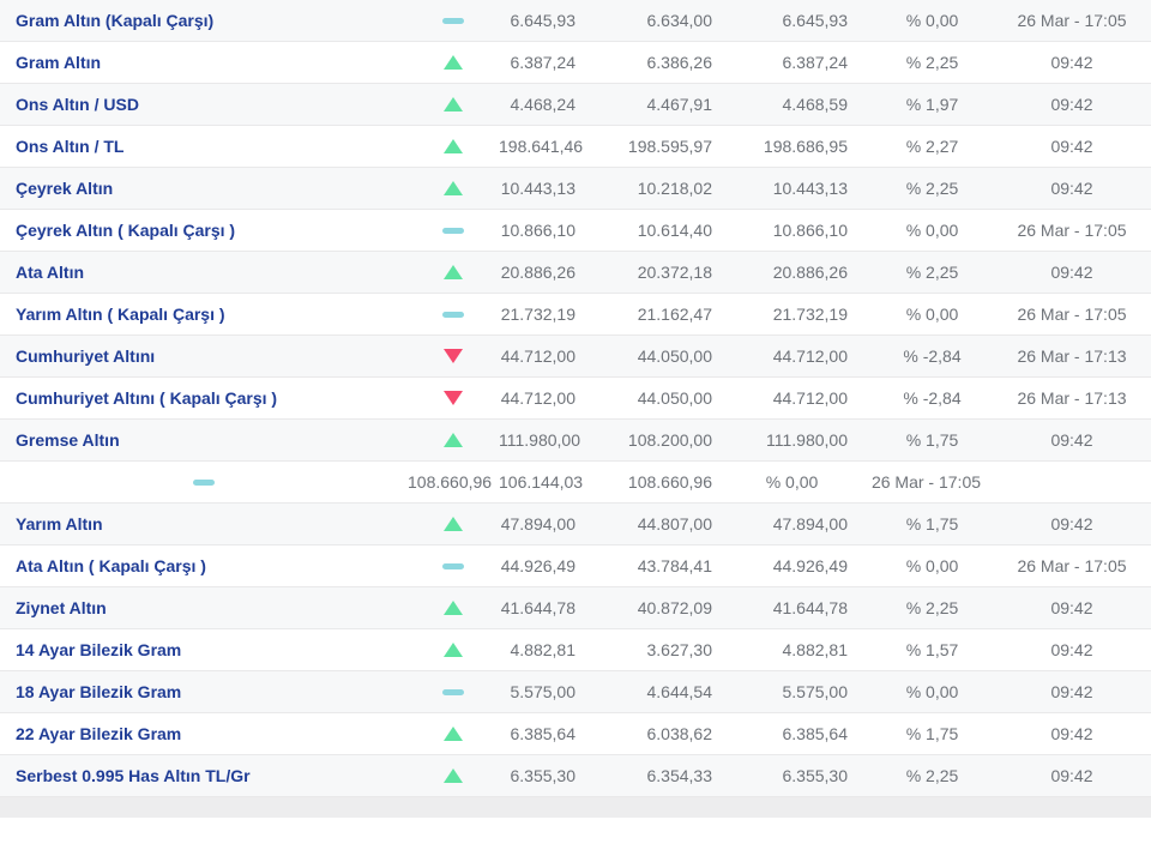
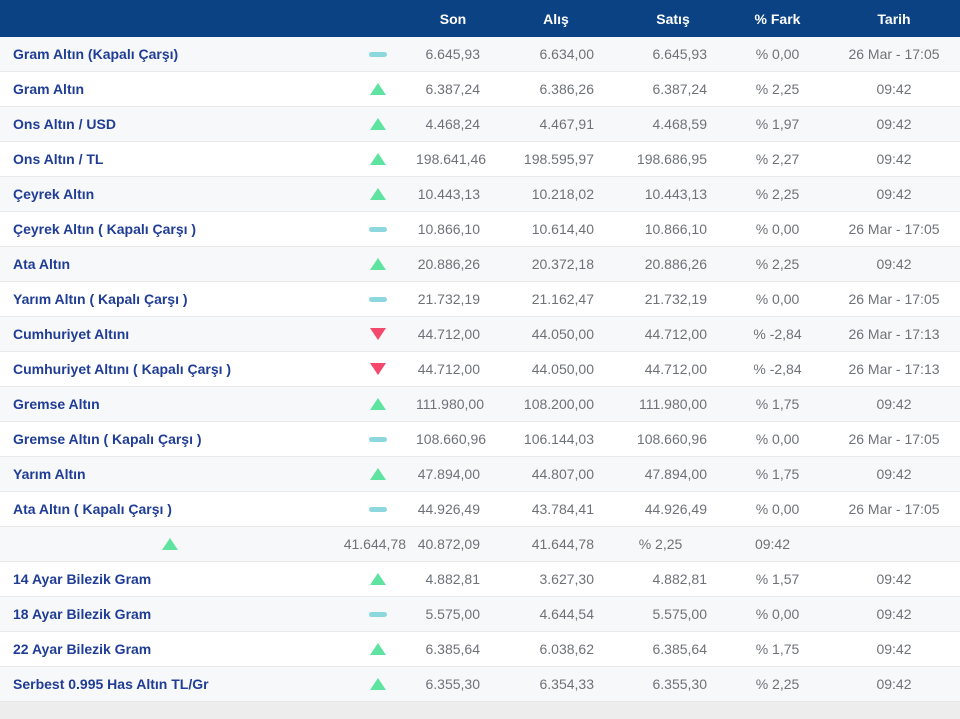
+ Son
+ Alış
+ Satış
+ % Fark
+ Tarih
  Gram Altın (Kapalı Çarşı)
  6.645,93
  6.634,00
  6.645,93
  % 0,00
  26 Mar - 17:05
  Gram Altın
  6.387,24
  6.386,26
  6.387,24
  % 2,25
  09:42
  Ons Altın / USD
  4.468,24
  4.467,91
  4.468,59
  % 1,97
  09:42
  Ons Altın / TL
  198.641,46
  198.595,97
  198.686,95
  % 2,27
  09:42
  Çeyrek Altın
  10.443,13
  10.218,02
  10.443,13
  % 2,25
  09:42
  Çeyrek Altın ( Kapalı Çarşı )
  10.866,10
  10.614,40
  10.866,10
  % 0,00
  26 Mar - 17:05
  Ata Altın
  20.886,26
  20.372,18
  20.886,26
  % 2,25
  09:42
  Yarım Altın ( Kapalı Çarşı )
  21.732,19
  21.162,47
  21.732,19
  % 0,00
  26 Mar - 17:05
  Cumhuriyet Altını
  44.712,00
  44.050,00
  44.712,00
  % -2,84
  26 Mar - 17:13
  Cumhuriyet Altını ( Kapalı Çarşı )
  44.712,00
  44.050,00
  44.712,00
  % -2,84
  26 Mar - 17:13
  Gremse Altın
  111.980,00
  108.200,00
  111.980,00
  % 1,75
  09:42
+ Gremse Altın ( Kapalı Çarşı )
  108.660,96
  106.144,03
  108.660,96
  % 0,00
  26 Mar - 17:05
  Yarım Altın
  47.894,00
  44.807,00
  47.894,00
  % 1,75
  09:42
  Ata Altın ( Kapalı Çarşı )
  44.926,49
  43.784,41
  44.926,49
  % 0,00
  26 Mar - 17:05
- Ziynet Altın
  41.644,78
  40.872,09
  41.644,78
  % 2,25
  09:42
  14 Ayar Bilezik Gram
  4.882,81
  3.627,30
  4.882,81
  % 1,57
  09:42
  18 Ayar Bilezik Gram
  5.575,00
  4.644,54
  5.575,00
  % 0,00
  09:42
  22 Ayar Bilezik Gram
  6.385,64
  6.038,62
  6.385,64
  % 1,75
  09:42
  Serbest 0.995 Has Altın TL/Gr
  6.355,30
  6.354,33
  6.355,30
  % 2,25
  09:42
